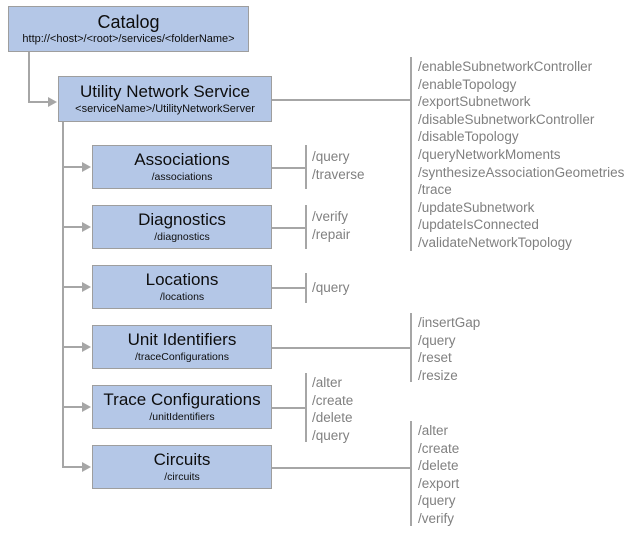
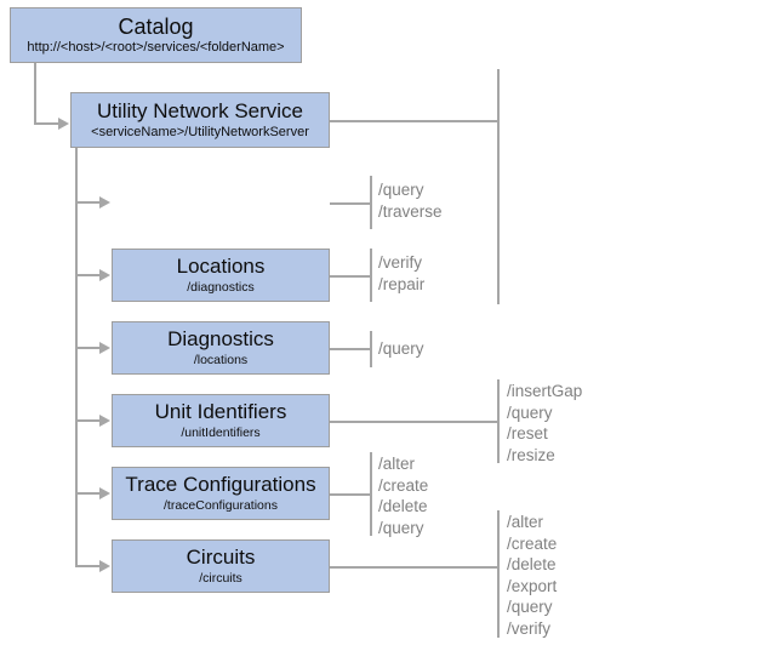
  Catalog
  http://<host>/<root>/services/<folderName>
  Utility Network Service
  <serviceName>/UtilityNetworkServer
- /enableSubnetworkController
- /enableTopology
- /exportSubnetwork
- /disableSubnetworkController
- /disableTopology
- /queryNetworkMoments
- /synthesizeAssociationGeometries
- /trace
- /updateSubnetwork
- /updateIsConnected
- /validateNetworkTopology
- Associations
- /associations
  /query
  /traverse
- Diagnostics
+ Locations
  /diagnostics
  /verify
  /repair
- Locations
+ Diagnostics
  /locations
  /query
  Unit Identifiers
- /traceConfigurations
+ /unitIdentifiers
  /insertGap
  /query
  /reset
  /resize
  Trace Configurations
- /unitIdentifiers
+ /traceConfigurations
  /alter
  /create
  /delete
  /query
  Circuits
  /circuits
  /alter
  /create
  /delete
  /export
  /query
  /verify
